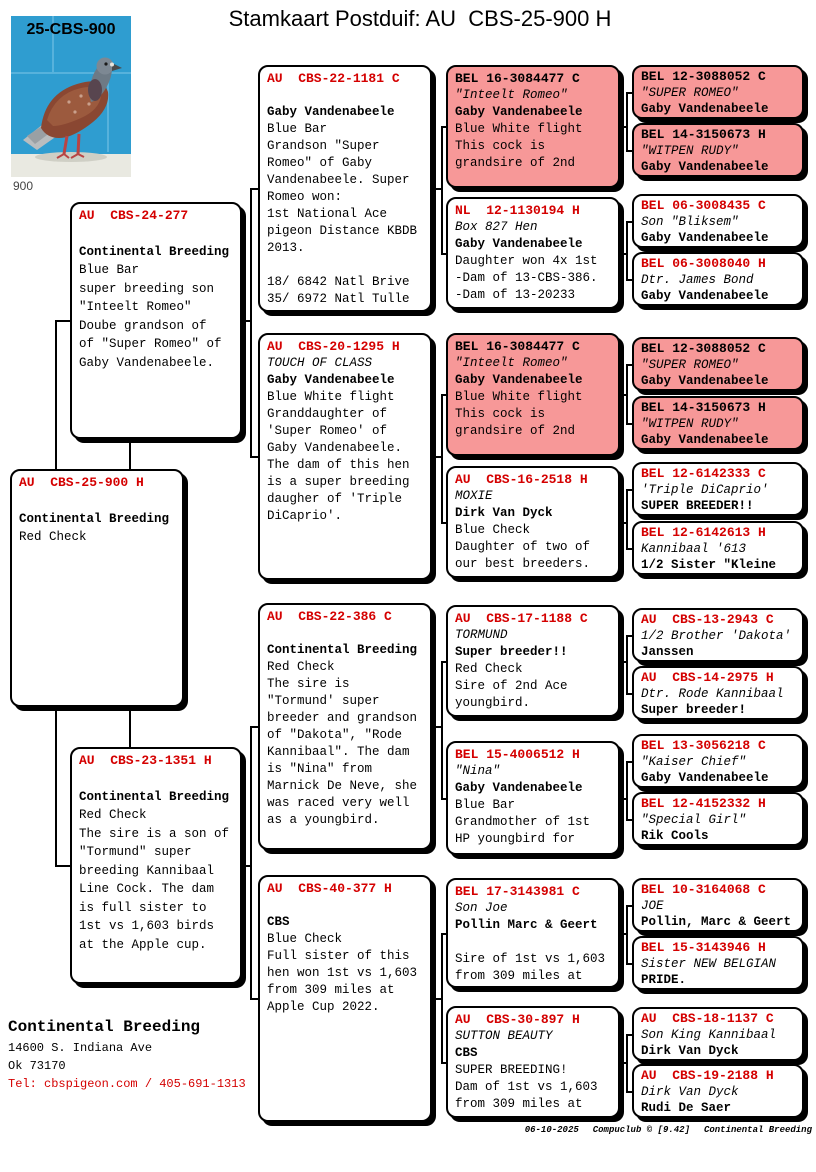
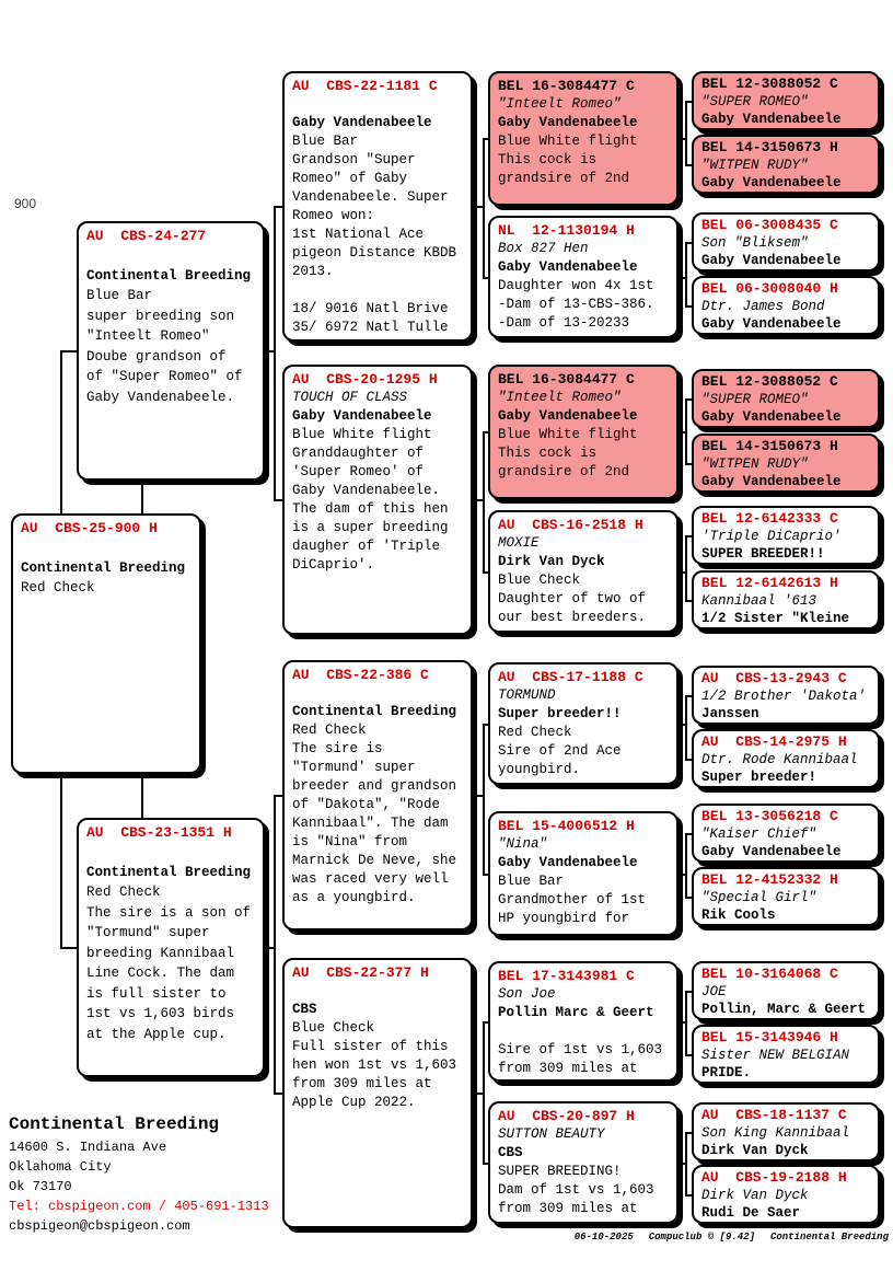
- Stamkaart Postduif: AU CBS-25-900 H
- 25-CBS-900
  900
  AU CBS-24-277
  Continental Breeding
  Blue Bar
  super breeding son
  "Inteelt Romeo"
  Doube grandson of
  of "Super Romeo" of
  Gaby Vandenabeele.
  AU CBS-25-900 H
  Continental Breeding
  Red Check
  AU CBS-23-1351 H
  Continental Breeding
  Red Check
  The sire is a son of
  "Tormund" super
  breeding Kannibaal
  Line Cock. The dam
  is full sister to
  1st vs 1,603 birds
  at the Apple cup.
  AU CBS-22-1181 C
  Gaby Vandenabeele
  Blue Bar
  Grandson "Super
  Romeo" of Gaby
  Vandenabeele. Super
  Romeo won:
  1st National Ace
  pigeon Distance KBDB
  2013.
- 18/ 6842 Natl Brive
+ 18/ 9016 Natl Brive
  35/ 6972 Natl Tulle
  AU CBS-20-1295 H
  TOUCH OF CLASS
  Gaby Vandenabeele
  Blue White flight
  Granddaughter of
  'Super Romeo' of
  Gaby Vandenabeele.
  The dam of this hen
  is a super breeding
  daugher of 'Triple
  DiCaprio'.
  AU CBS-22-386 C
  Continental Breeding
  Red Check
  The sire is
  "Tormund' super
  breeder and grandson
  of "Dakota", "Rode
  Kannibaal". The dam
  is "Nina" from
  Marnick De Neve, she
  was raced very well
  as a youngbird.
- AU CBS-40-377 H
+ AU CBS-22-377 H
  CBS
  Blue Check
  Full sister of this
  hen won 1st vs 1,603
  from 309 miles at
  Apple Cup 2022.
  BEL 16-3084477 C
  "Inteelt Romeo"
  Gaby Vandenabeele
  Blue White flight
  This cock is
  grandsire of 2nd
  NL 12-1130194 H
  Box 827 Hen
  Gaby Vandenabeele
  Daughter won 4x 1st
  -Dam of 13-CBS-386.
  -Dam of 13-20233
  BEL 16-3084477 C
  "Inteelt Romeo"
  Gaby Vandenabeele
  Blue White flight
  This cock is
  grandsire of 2nd
  AU CBS-16-2518 H
  MOXIE
  Dirk Van Dyck
  Blue Check
  Daughter of two of
  our best breeders.
  AU CBS-17-1188 C
  TORMUND
  Super breeder!!
  Red Check
  Sire of 2nd Ace
  youngbird.
  BEL 15-4006512 H
  "Nina"
  Gaby Vandenabeele
  Blue Bar
  Grandmother of 1st
  HP youngbird for
  BEL 17-3143981 C
  Son Joe
  Pollin Marc & Geert
  Sire of 1st vs 1,603
  from 309 miles at
- AU CBS-30-897 H
+ AU CBS-20-897 H
  SUTTON BEAUTY
  CBS
  SUPER BREEDING!
  Dam of 1st vs 1,603
  from 309 miles at
  BEL 12-3088052 C
  "SUPER ROMEO"
  Gaby Vandenabeele
  BEL 14-3150673 H
  "WITPEN RUDY"
  Gaby Vandenabeele
  BEL 06-3008435 C
  Son "Bliksem"
  Gaby Vandenabeele
  BEL 06-3008040 H
  Dtr. James Bond
  Gaby Vandenabeele
  BEL 12-3088052 C
  "SUPER ROMEO"
  Gaby Vandenabeele
  BEL 14-3150673 H
  "WITPEN RUDY"
  Gaby Vandenabeele
  BEL 12-6142333 C
  'Triple DiCaprio'
  SUPER BREEDER!!
  BEL 12-6142613 H
  Kannibaal '613
  1/2 Sister "Kleine
  AU CBS-13-2943 C
  1/2 Brother 'Dakota'
  Janssen
  AU CBS-14-2975 H
  Dtr. Rode Kannibaal
  Super breeder!
  BEL 13-3056218 C
  "Kaiser Chief"
  Gaby Vandenabeele
  BEL 12-4152332 H
  "Special Girl"
  Rik Cools
  BEL 10-3164068 C
  JOE
  Pollin, Marc & Geert
  BEL 15-3143946 H
  Sister NEW BELGIAN
  PRIDE.
  AU CBS-18-1137 C
  Son King Kannibaal
  Dirk Van Dyck
  AU CBS-19-2188 H
  Dirk Van Dyck
  Rudi De Saer
  Continental Breeding
  14600 S. Indiana Ave
+ Oklahoma City
  Ok 73170
  Tel: cbspigeon.com / 405-691-1313
+ cbspigeon@cbspigeon.com
  06-10-2025 Compuclub © [9.42] Continental Breeding
